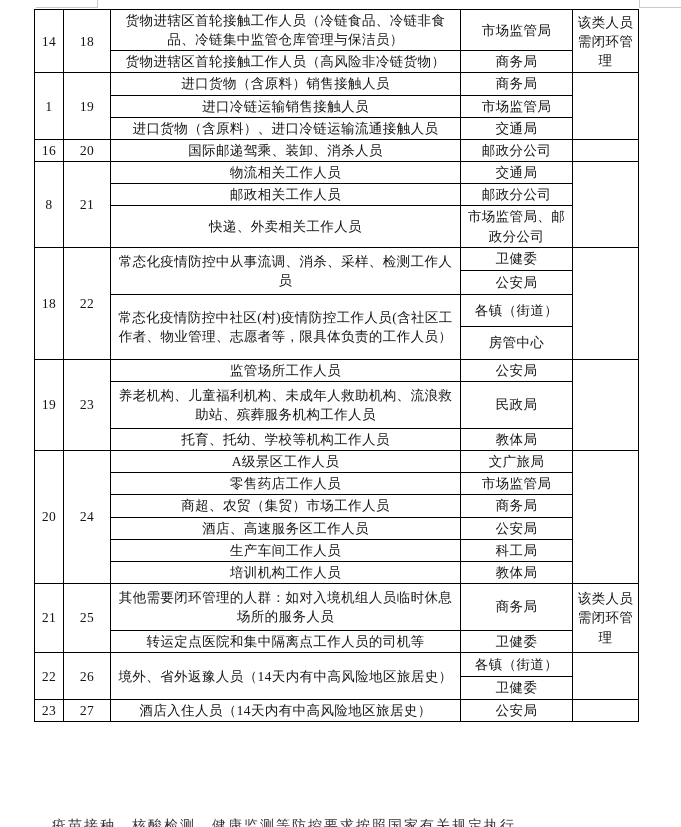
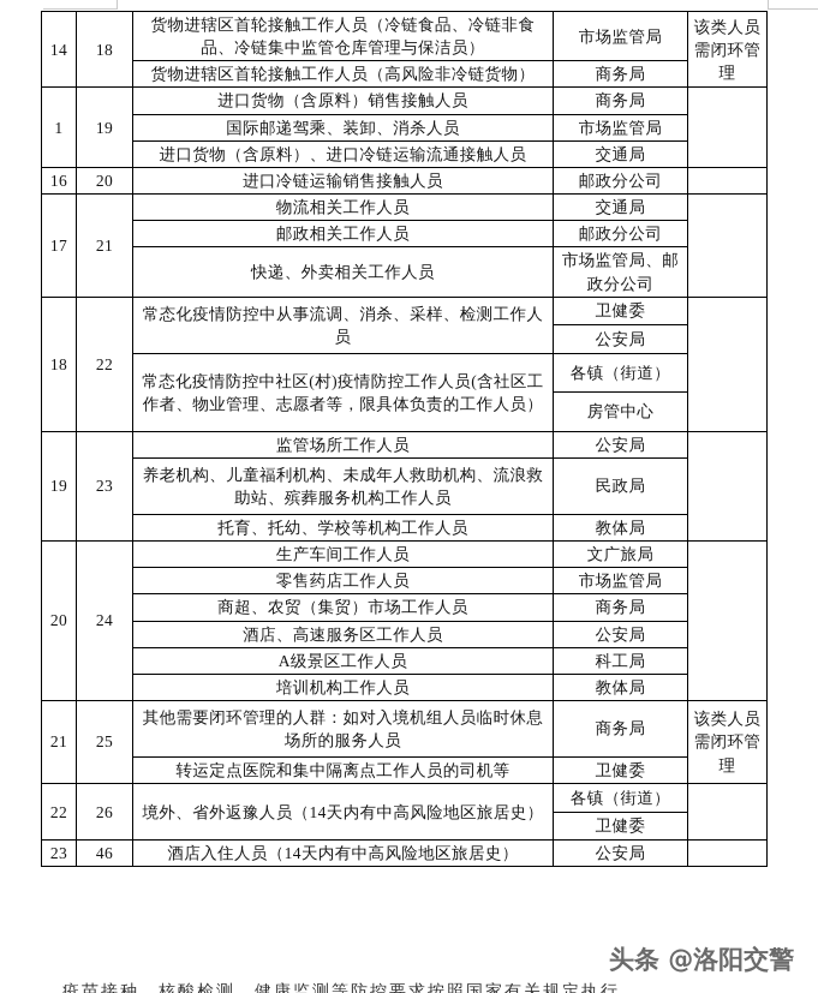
  14	18	货物进辖区首轮接触工作人员（冷链食品、冷链非食品、冷链集中监管仓库管理与保洁员）	市场监管局	该类人员需闭环管理
  货物进辖区首轮接触工作人员（高风险非冷链货物）	商务局
  1	19	进口货物（含原料）销售接触人员	商务局
- 进口冷链运输销售接触人员	市场监管局
+ 国际邮递驾乘、装卸、消杀人员	市场监管局
  进口货物（含原料）、进口冷链运输流通接触人员	交通局
- 16	20	国际邮递驾乘、装卸、消杀人员	邮政分公司
+ 16	20	进口冷链运输销售接触人员	邮政分公司
- 8	21	物流相关工作人员	交通局
+ 17	21	物流相关工作人员	交通局
  邮政相关工作人员	邮政分公司
  快递、外卖相关工作人员	市场监管局、邮政分公司
  18	22	常态化疫情防控中从事流调、消杀、采样、检测工作人员	卫健委
  公安局
  常态化疫情防控中社区(村)疫情防控工作人员(含社区工作者、物业管理、志愿者等，限具体负责的工作人员）	各镇（街道）
  房管中心
  19	23	监管场所工作人员	公安局
  养老机构、儿童福利机构、未成年人救助机构、流浪救助站、殡葬服务机构工作人员	民政局
  托育、托幼、学校等机构工作人员	教体局
- 20	24	A级景区工作人员	文广旅局
+ 20	24	生产车间工作人员	文广旅局
  零售药店工作人员	市场监管局
  商超、农贸（集贸）市场工作人员	商务局
  酒店、高速服务区工作人员	公安局
- 生产车间工作人员	科工局
+ A级景区工作人员	科工局
  培训机构工作人员	教体局
  21	25	其他需要闭环管理的人群：如对入境机组人员临时休息场所的服务人员	商务局	该类人员需闭环管理
  转运定点医院和集中隔离点工作人员的司机等	卫健委
  22	26	境外、省外返豫人员（14天内有中高风险地区旅居史）	各镇（街道）
  卫健委
- 23	27	酒店入住人员（14天内有中高风险地区旅居史）	公安局
+ 23	46	酒店入住人员（14天内有中高风险地区旅居史）	公安局
+ 头条 @洛阳交警
